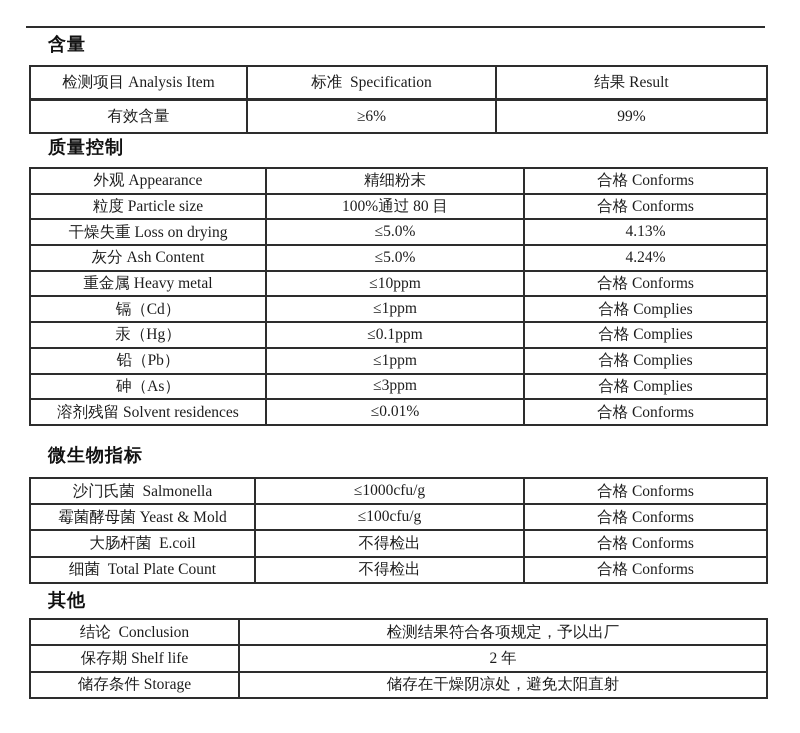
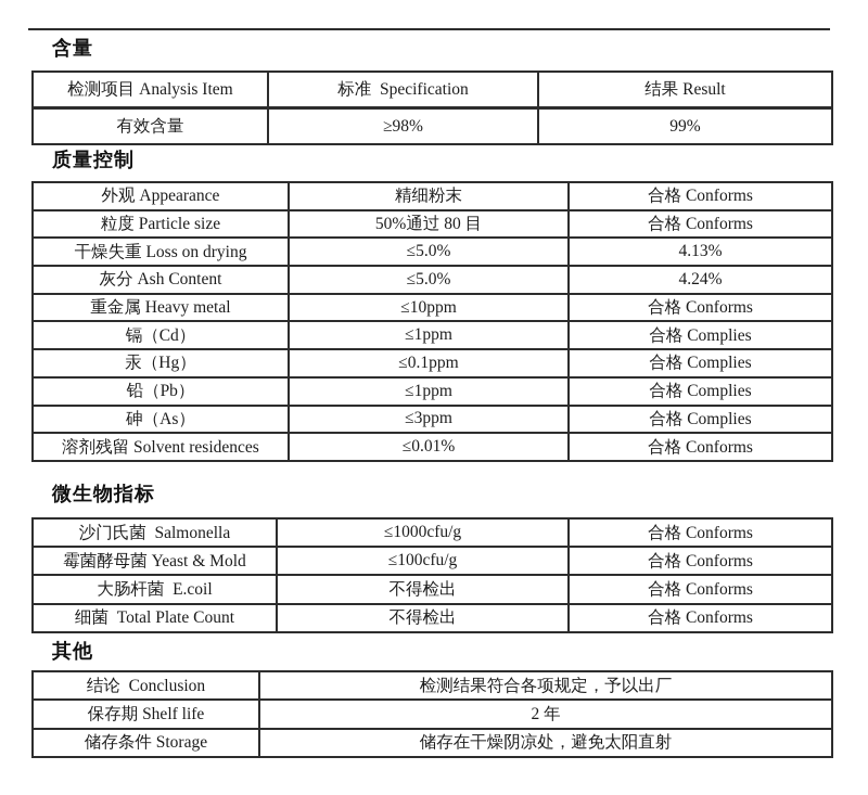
  含量
  检测项目 Analysis Item	标准 Specification	结果 Result
- 有效含量	≥6%	99%
+ 有效含量	≥98%	99%
  质量控制
  外观 Appearance	精细粉末	合格 Conforms
- 粒度 Particle size	100%通过 80 目	合格 Conforms
+ 粒度 Particle size	50%通过 80 目	合格 Conforms
  干燥失重 Loss on drying	≤5.0%	4.13%
  灰分 Ash Content	≤5.0%	4.24%
  重金属 Heavy metal	≤10ppm	合格 Conforms
  镉（Cd）	≤1ppm	合格 Complies
  汞（Hg）	≤0.1ppm	合格 Complies
  铅（Pb）	≤1ppm	合格 Complies
  砷（As）	≤3ppm	合格 Complies
  溶剂残留 Solvent residences	≤0.01%	合格 Conforms
  微生物指标
  沙门氏菌 Salmonella	≤1000cfu/g	合格 Conforms
  霉菌酵母菌 Yeast & Mold	≤100cfu/g	合格 Conforms
  大肠杆菌 E.coil	不得检出	合格 Conforms
  细菌 Total Plate Count	不得检出	合格 Conforms
  其他
  结论 Conclusion	检测结果符合各项规定，予以出厂
  保存期 Shelf life	2 年
  储存条件 Storage	储存在干燥阴凉处，避免太阳直射
